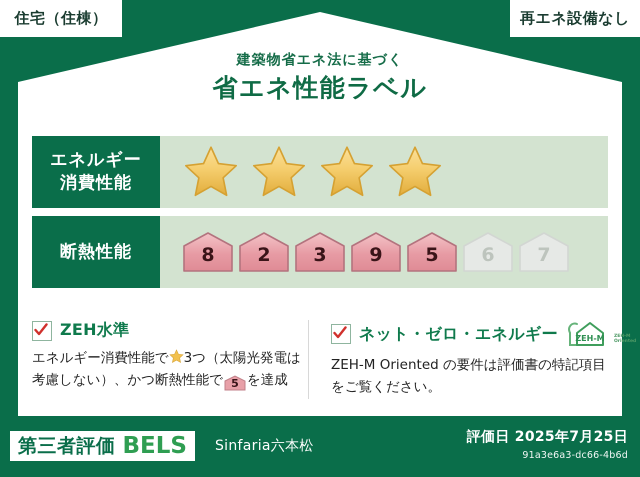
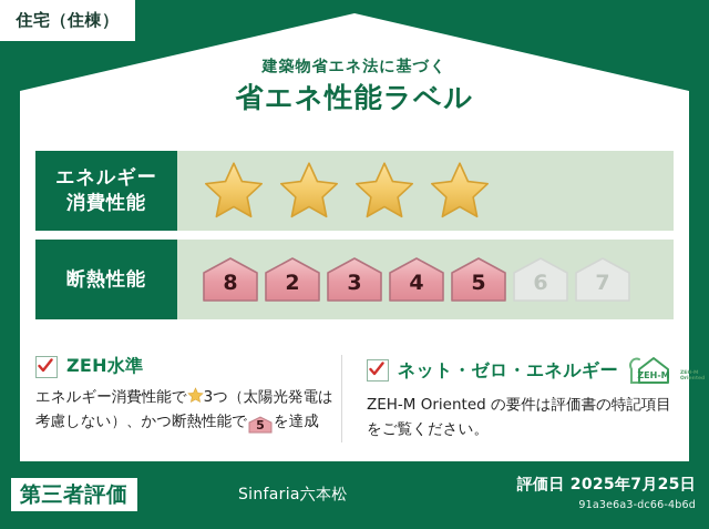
  住宅（住棟）
- 再エネ設備なし
  建築物省エネ法に基づく
  省エネ性能ラベル
  エネルギー
  消費性能
  断熱性能
  8
  2
  3
- 9
+ 4
  5
  6
  7
  ZEH水準
  エネルギー消費性能で 3つ（太陽光発電は考慮しない）、かつ断熱性能で
  5
  を達成
  ネット・ゼロ・エネルギー
  ZEH-M
  ZEH-M Oriented の要件は評価書の特記項目をご覧ください。
  第三者評価
- BELS
  Sinfaria六本松
  評価日 2025年7月25日
  91a3e6a3-dc66-4b6d
